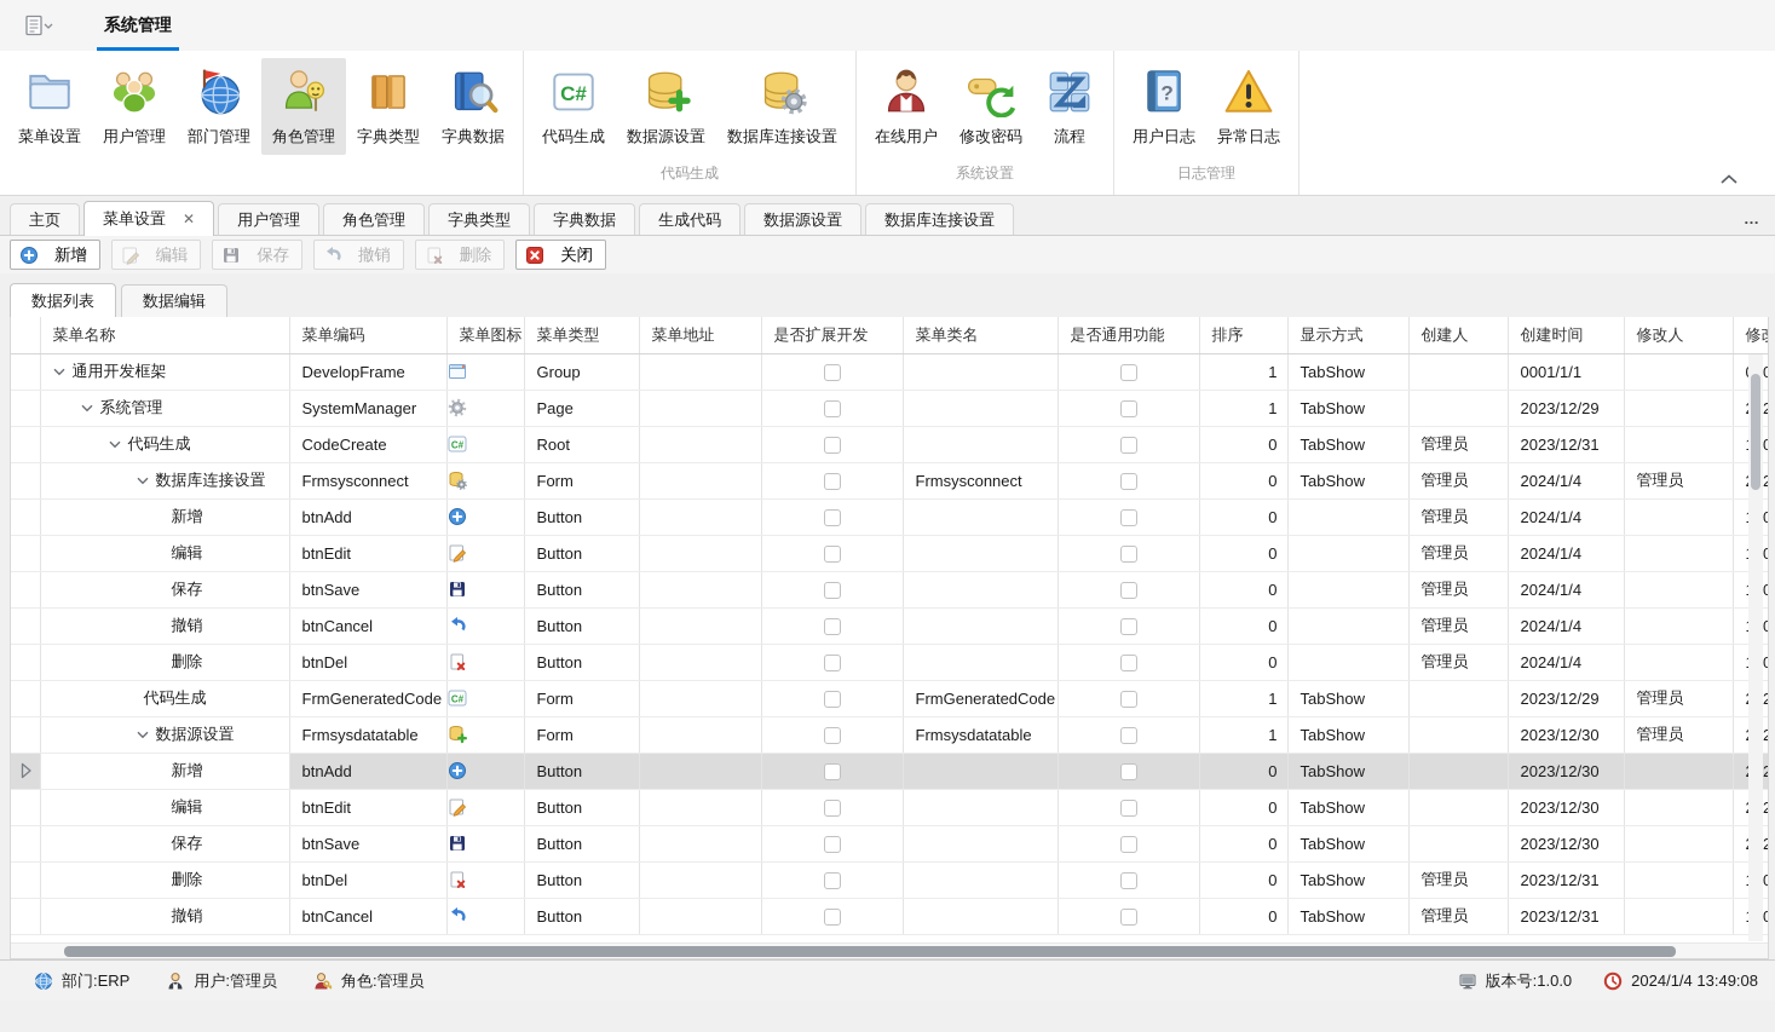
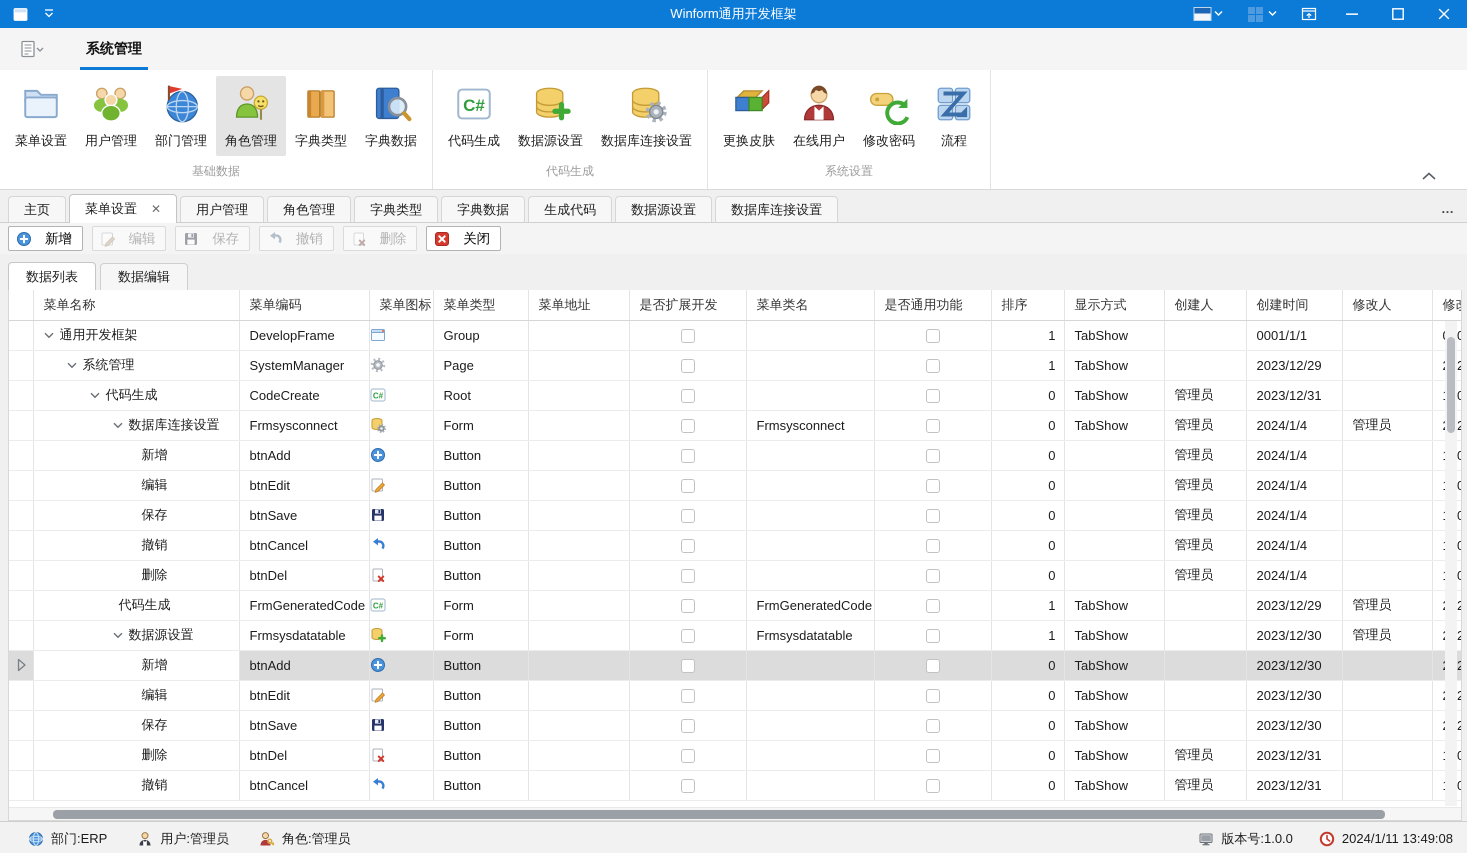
+ Winform通用开发框架
  系统管理
  菜单设置
  用户管理
  部门管理
  角色管理
  字典类型
  字典数据
+ 基础数据
  C#
  代码生成
  数据源设置
  数据库连接设置
  代码生成
+ 更换皮肤
  在线用户
  修改密码
  流程
  系统设置
- ?
- 用户日志
- 异常日志
- 日志管理
  主页
  菜单设置
  ✕
  用户管理
  角色管理
  字典类型
  字典数据
  生成代码
  数据源设置
  数据库连接设置
  …
  新增
  编辑
  保存
  撤销
  删除
  关闭
  数据列表
  数据编辑
  	菜单名称	菜单编码	菜单图标	菜单类型	菜单地址	是否扩展开发	菜单类名	是否通用功能	排序	显示方式	创建人	创建时间	修改人	修
  	通用开发框架	DevelopFrame		Group					1	TabShow		0001/1/1		0
  	系统管理	SystemManager		Page					1	TabShow		2023/12/29		2
  	代码生成	CodeCreate	C#	Root					0	TabShow	管理员	2023/12/31		0
  	数据库连接设置	Frmsysconnect		Form			Frmsysconnect		0	TabShow	管理员	2024/1/4	管理员	2
  	新增	btnAdd		Button					0		管理员	2024/1/4		0
  	编辑	btnEdit		Button					0		管理员	2024/1/4		0
  	保存	btnSave		Button					0		管理员	2024/1/4		0
  	撤销	btnCancel		Button					0		管理员	2024/1/4		0
  	删除	btnDel		Button					0		管理员	2024/1/4		0
  	代码生成	FrmGeneratedCode	C#	Form			FrmGeneratedCode		1	TabShow		2023/12/29	管理员	2
  	数据源设置	Frmsysdatatable		Form			Frmsysdatatable		1	TabShow		2023/12/30	管理员	2
  	新增	btnAdd		Button					0	TabShow		2023/12/30		2
  	编辑	btnEdit		Button					0	TabShow		2023/12/30		2
  	保存	btnSave		Button					0	TabShow		2023/12/30		2
  	删除	btnDel		Button					0	TabShow	管理员	2023/12/31		0
  	撤销	btnCancel		Button					0	TabShow	管理员	2023/12/31		0
  部门:ERP
  用户:管理员
  角色:管理员
  版本号:1.0.0
- 2024/1/4 13:49:08
+ 2024/1/11 13:49:08
